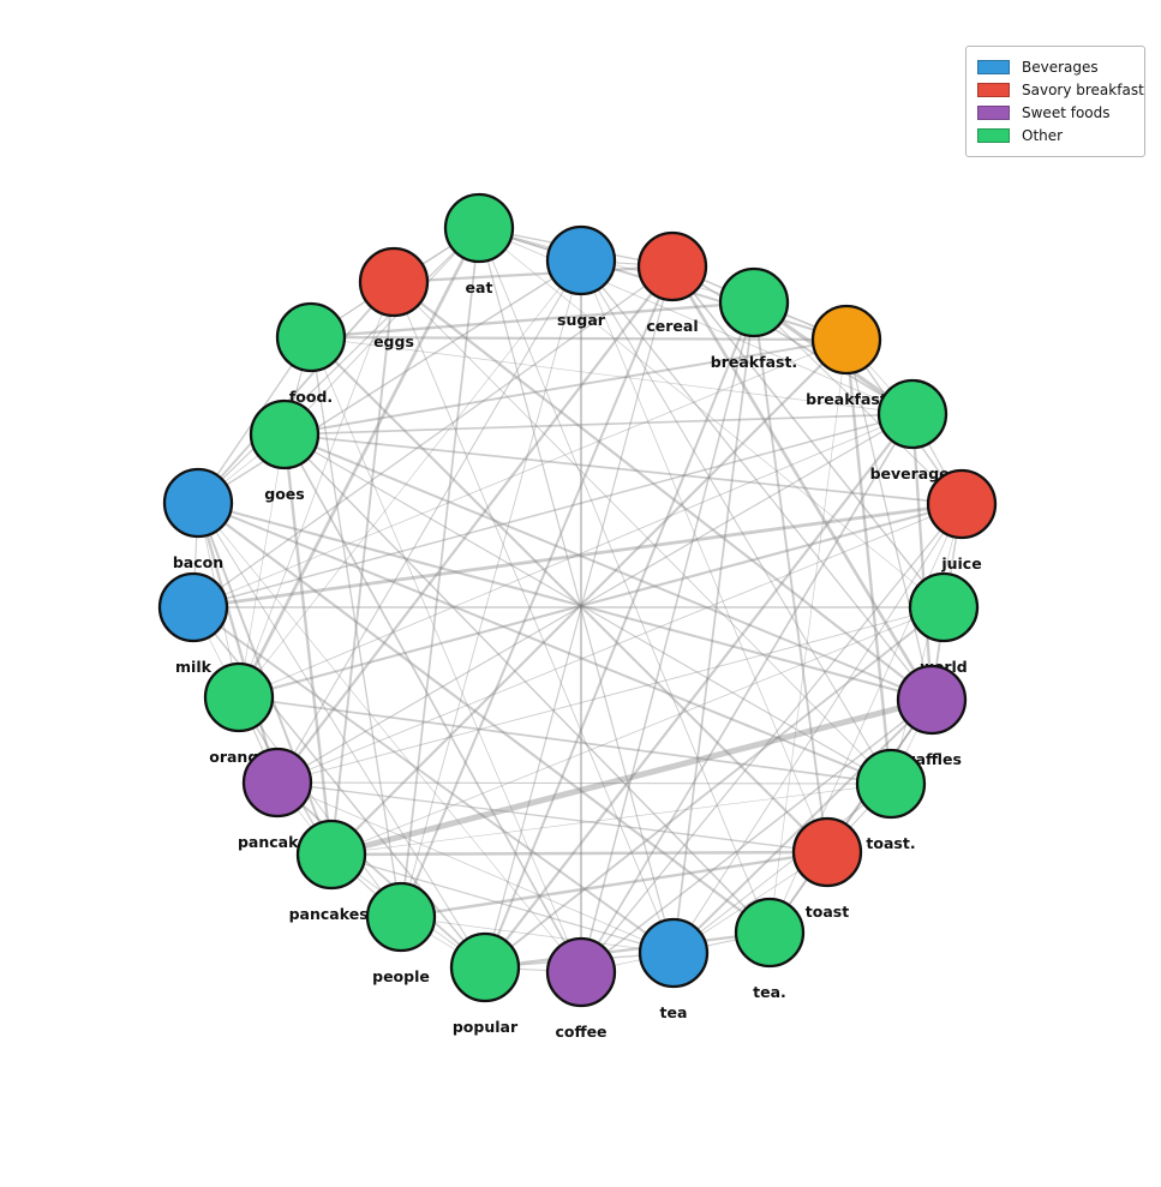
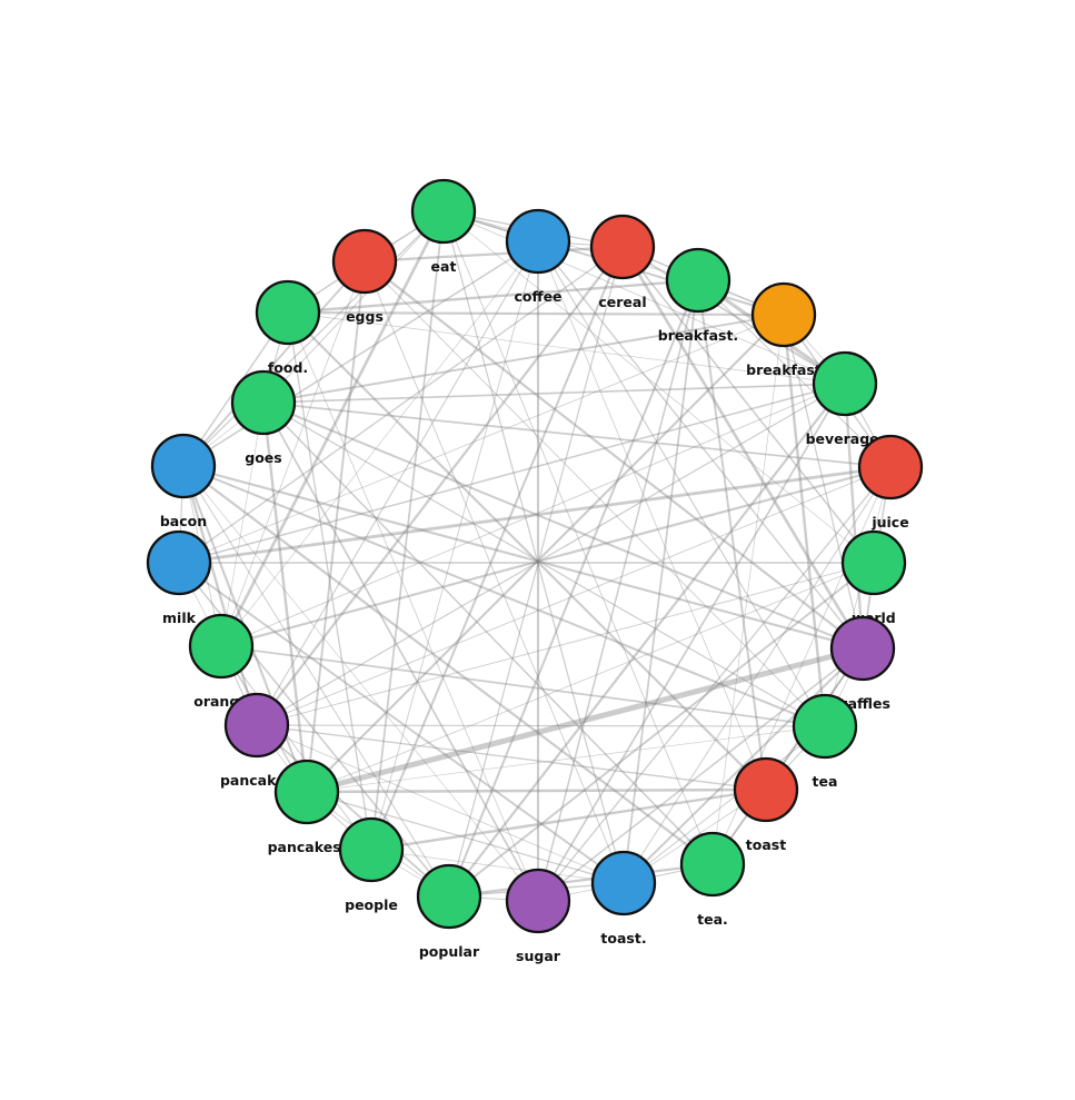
  eat
- sugar
+ coffee
  cereal
  breakfast.
  breakfas
  beverage
  juice
  affles
- toast.
+ tea
  toast
  tea.
- tea
+ toast.
- coffee
+ sugar
  popular
  people
  pancakes
  pancak
  orang
  milk
  bacon
  goes
  food.
  eggs
- Beverages
- Savory breakfast
- Sweet foods
- Other
